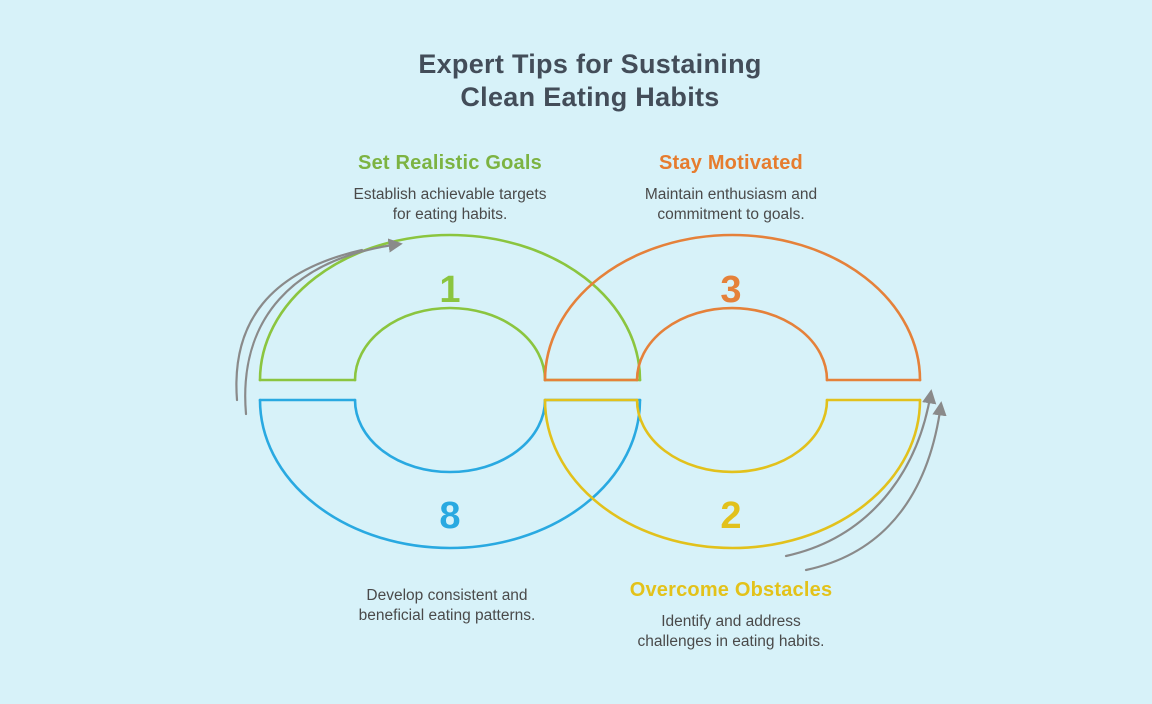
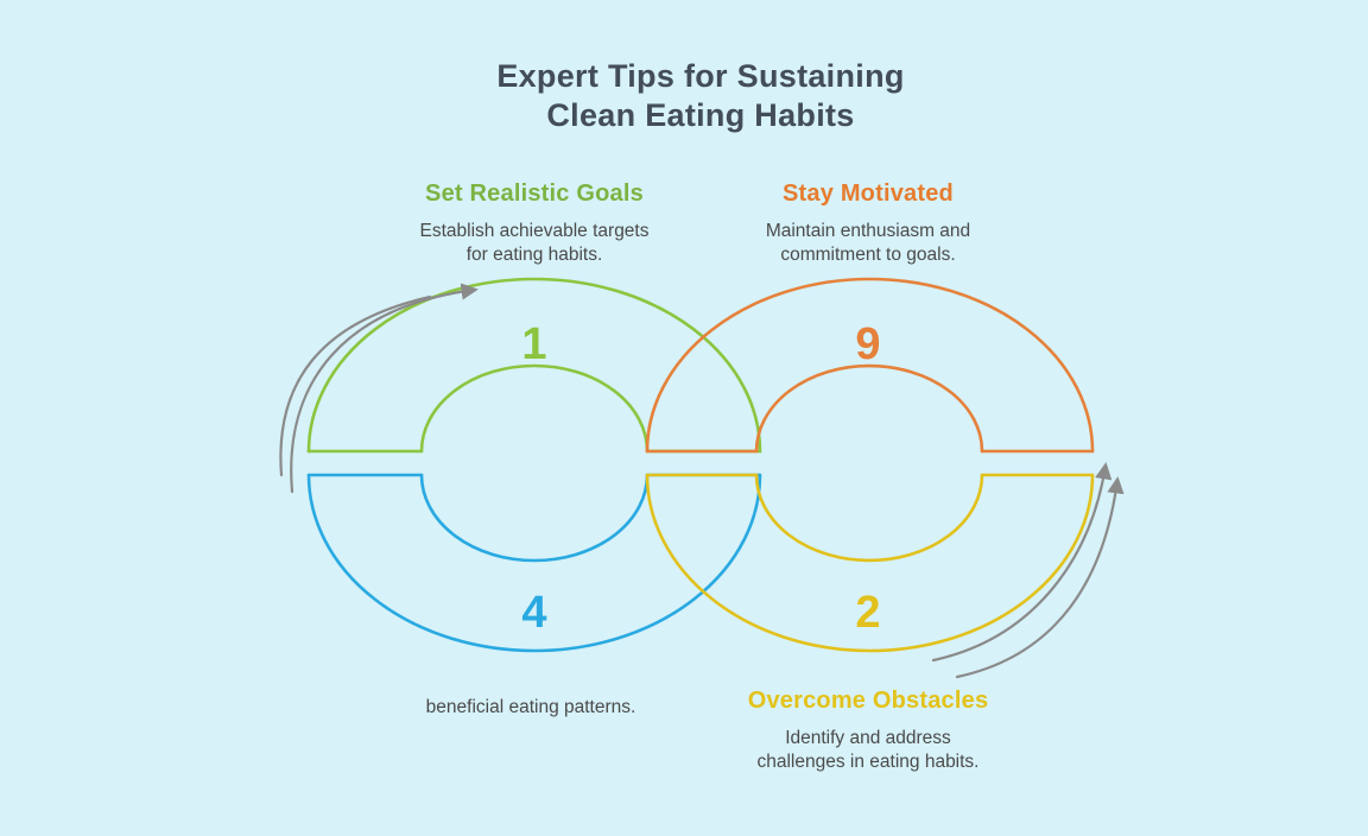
  Expert Tips for Sustaining
  Clean Eating Habits
  Set Realistic Goals
  Establish achievable targets
  for eating habits.
  Stay Motivated
  Maintain enthusiasm and
  commitment to goals.
- Develop consistent and
  beneficial eating patterns.
  Overcome Obstacles
  Identify and address
  challenges in eating habits.
  1
- 3
+ 9
- 8
+ 4
  2
